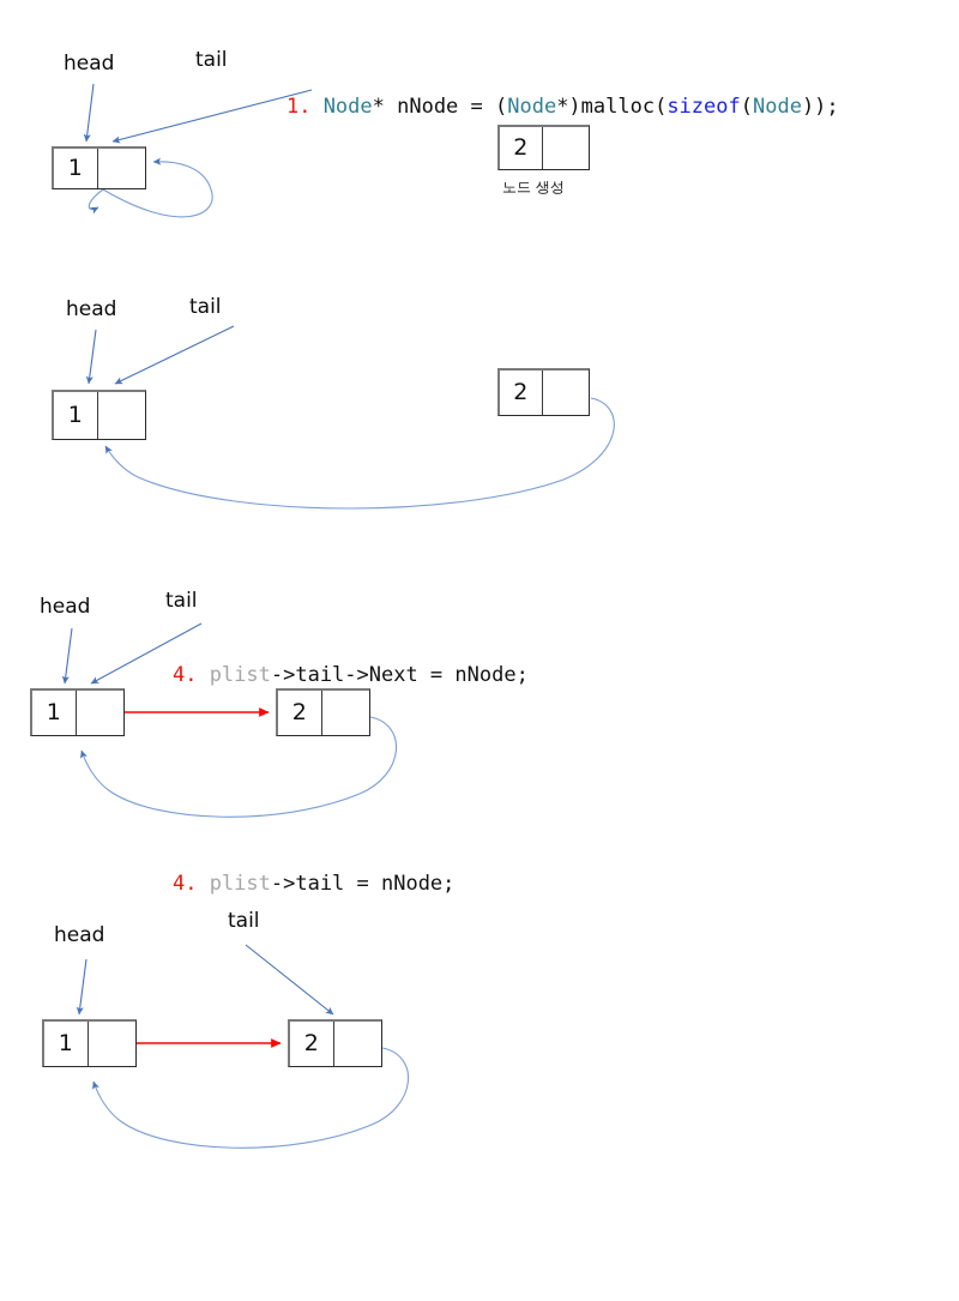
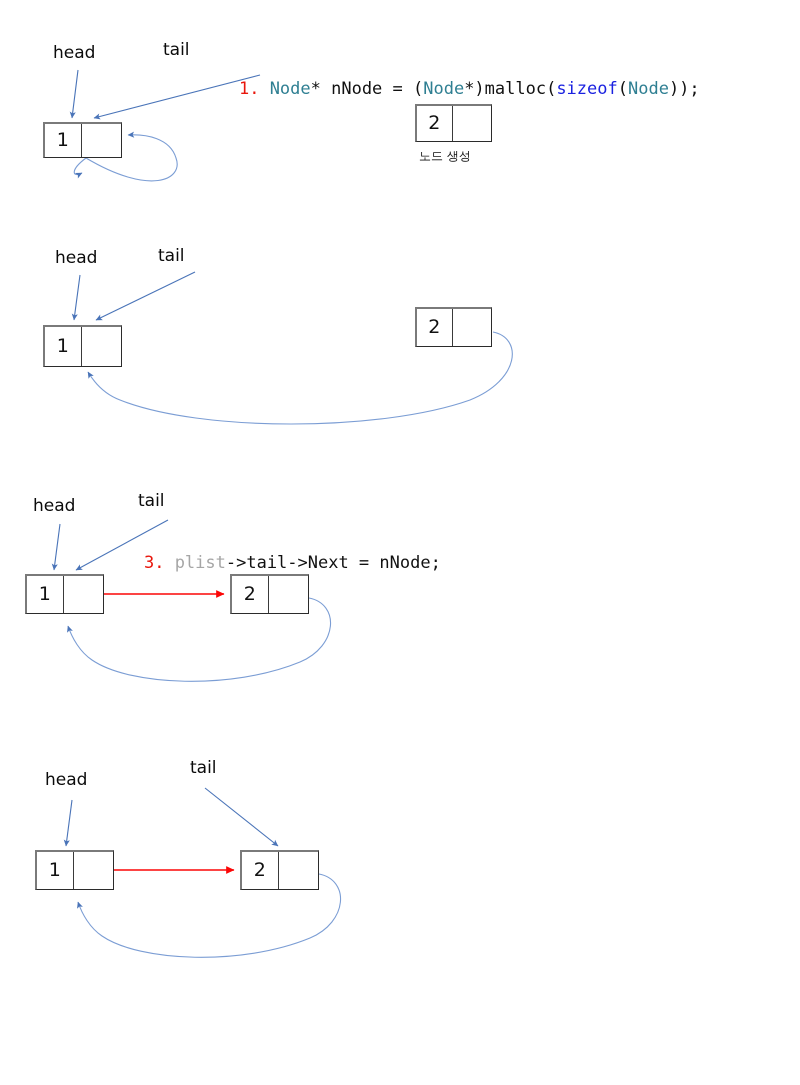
  head
  tail
  1. Node* nNode = (Node*)malloc(sizeof(Node));
  1
  2
  노드 생성
  head
  tail
  1
  2
  head
  tail
- 4. plist->tail->Next = nNode;
+ 3. plist->tail->Next = nNode;
  1
  2
- 4. plist->tail = nNode;
  head
  tail
  1
  2
